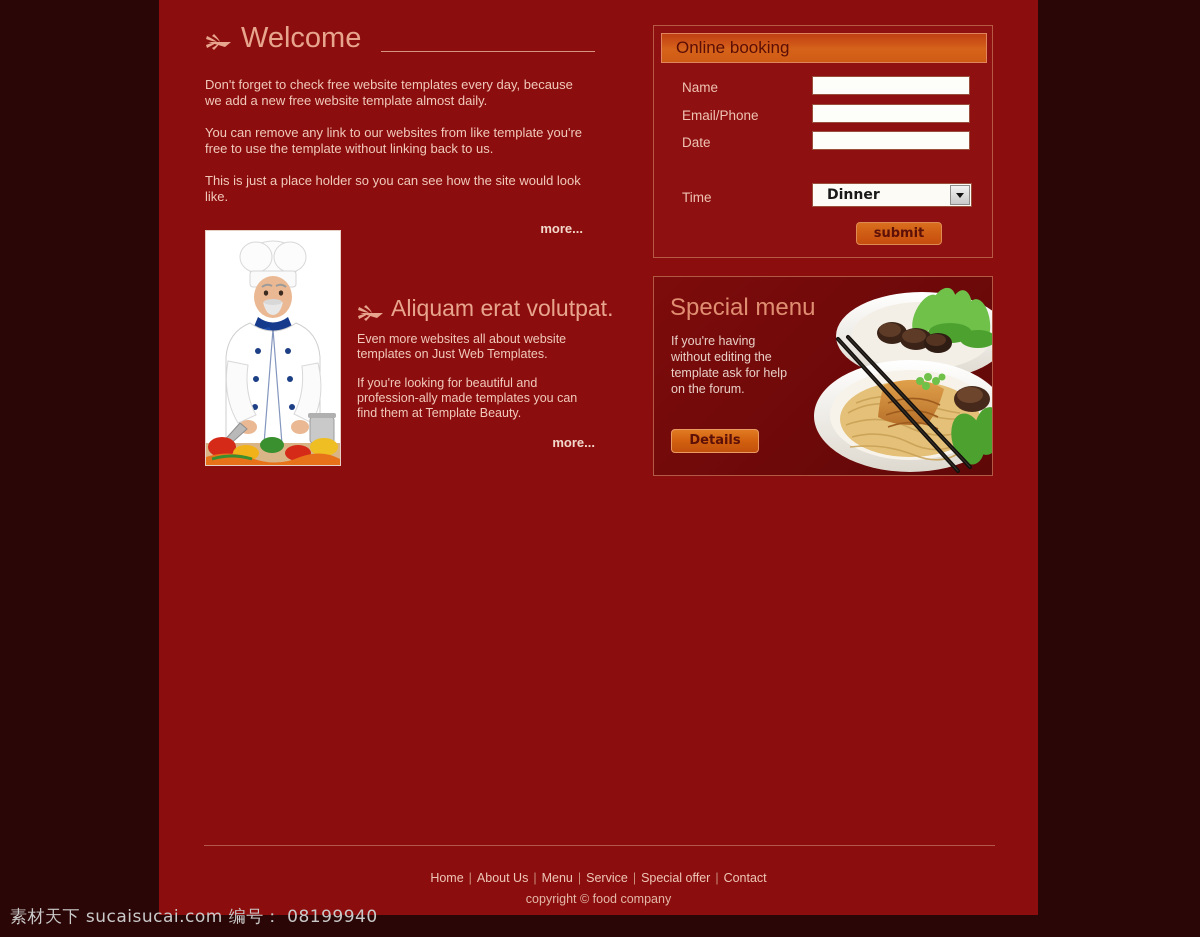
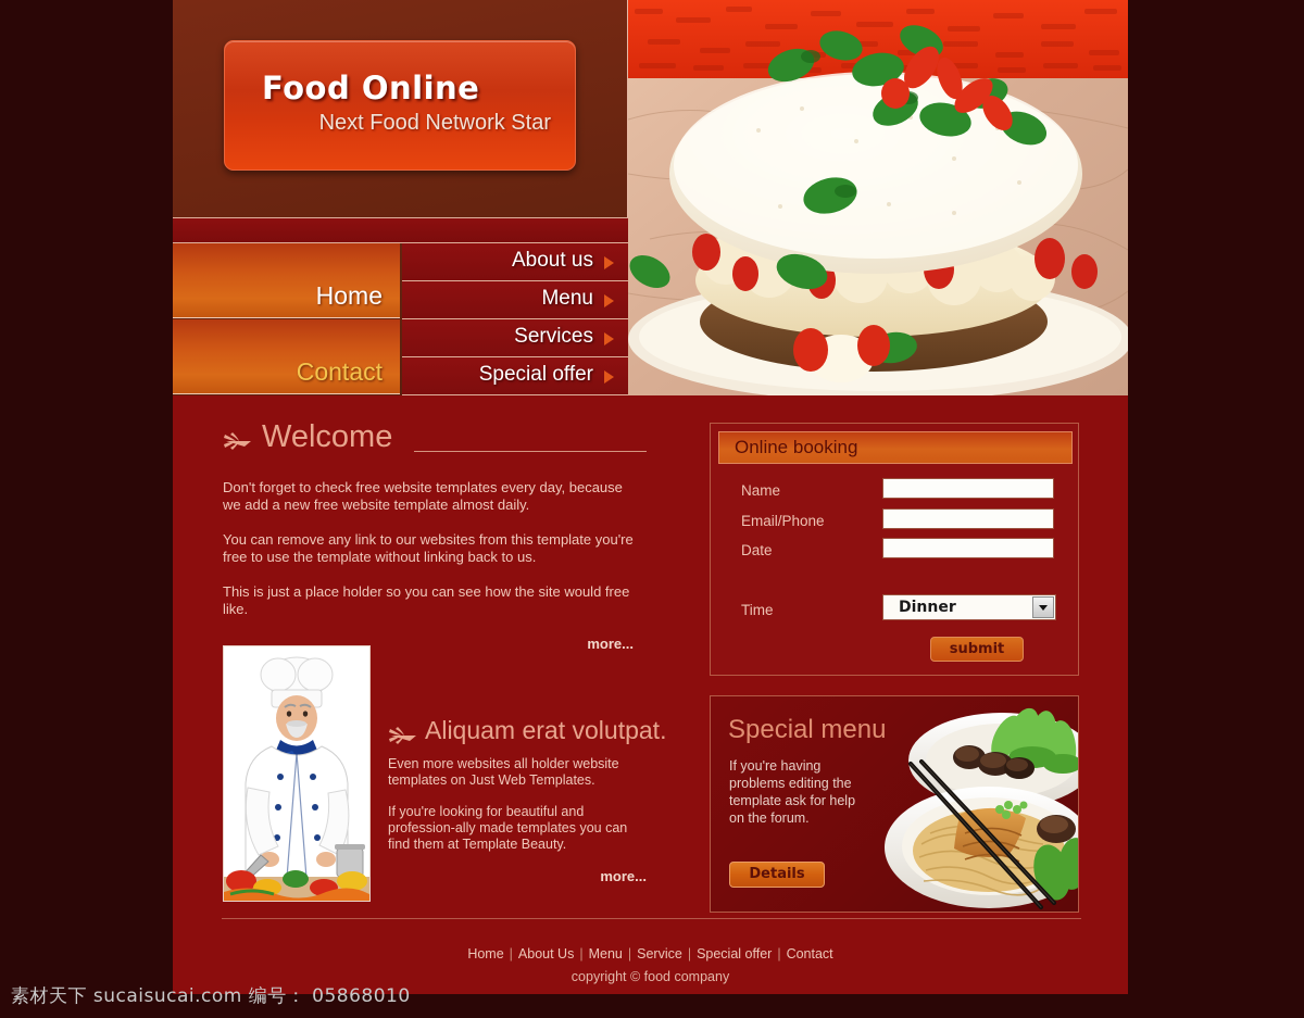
+ Food Online
+ Next Food Network Star
+ Home
+ Contact
+ About us
+ Menu
+ Services
+ Special offer
  Welcome
  Don't forget to check free website templates every day, because we add a new free website template almost daily.
- You can remove any link to our websites from like template you're free to use the template without linking back to us.
+ You can remove any link to our websites from this template you're free to use the template without linking back to us.
- This is just a place holder so you can see how the site would look like.
+ This is just a place holder so you can see how the site would free like.
  more...
  Aliquam erat volutpat.
- Even more websites all about website templates on Just Web Templates.
+ Even more websites all holder website templates on Just Web Templates.
  If you're looking for beautiful and profession-ally made templates you can find them at Template Beauty.
  more...
  Online booking
  Name
  Email/Phone
  Date
  Time
  Dinner
  submit
  Special menu
- If you're having without editing the template ask for help on the forum.
+ If you're having problems editing the template ask for help on the forum.
  Details
  Home | About Us | Menu | Service | Special offer | Contact
  copyright © food company
- 素材天下 sucaisucai.com 编号： 08199940
+ 素材天下 sucaisucai.com 编号： 05868010
